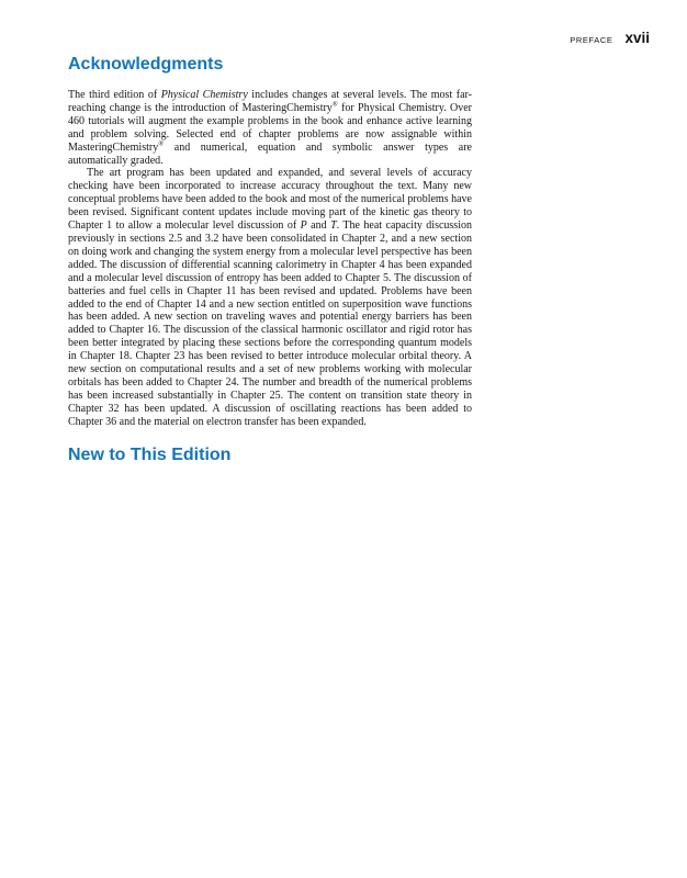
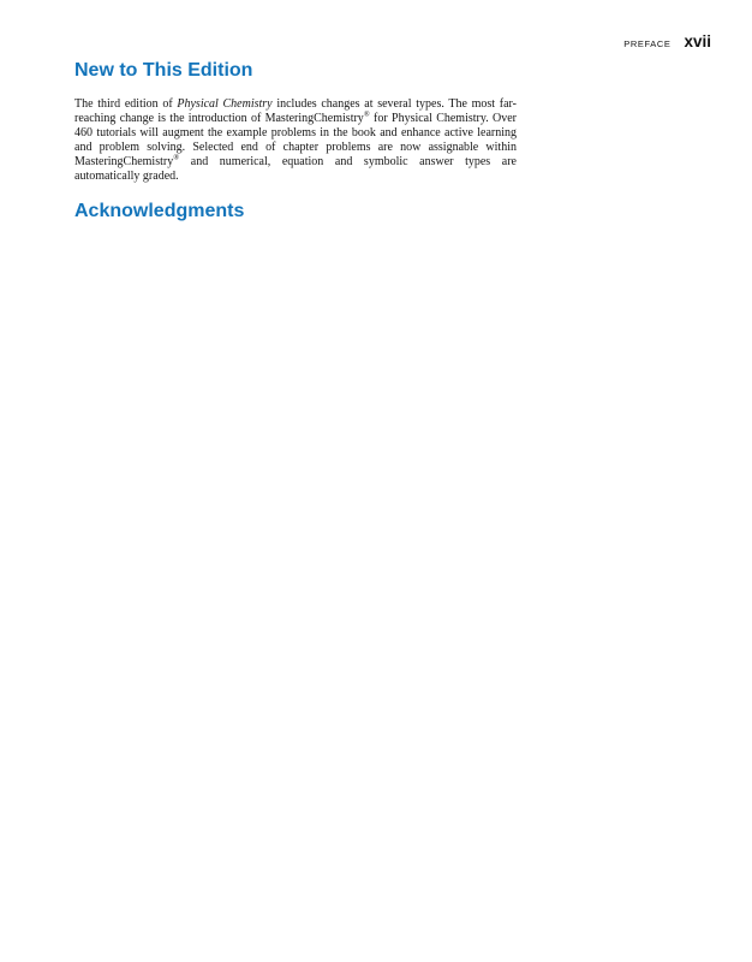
  PREFACE
  xvii
- Acknowledgments
+ New to This Edition
- The third edition of Physical Chemistry includes changes at several levels. The most far-reaching change is the introduction of MasteringChemistry for Physical Chemistry. Over 460 tutorials will augment the example problems in the book and enhance active learning and problem solving. Selected end of chapter problems are now assignable within MasteringChemistry and numerical, equation and symbolic answer types are automatically graded.
+ The third edition of Physical Chemistry includes changes at several types. The most far-reaching change is the introduction of MasteringChemistry for Physical Chemistry. Over 460 tutorials will augment the example problems in the book and enhance active learning and problem solving. Selected end of chapter problems are now assignable within MasteringChemistry and numerical, equation and symbolic answer types are automatically graded.
- The art program has been updated and expanded, and several levels of accuracy checking have been incorporated to increase accuracy throughout the text. Many new conceptual problems have been added to the book and most of the numerical problems have been revised. Significant content updates include moving part of the kinetic gas theory to Chapter 1 to allow a molecular level discussion of P and T. The heat capacity discussion previously in sections 2.5 and 3.2 have been consolidated in Chapter 2, and a new section on doing work and changing the system energy from a molecular level perspective has been added. The discussion of differential scanning calorimetry in Chapter 4 has been expanded and a molecular level discussion of entropy has been added to Chapter 5. The discussion of batteries and fuel cells in Chapter 11 has been revised and updated. Problems have been added to the end of Chapter 14 and a new section entitled on superposition wave functions has been added. A new section on traveling waves and potential energy barriers has been added to Chapter 16. The discussion of the classical harmonic oscillator and rigid rotor has been better integrated by placing these sections before the corresponding quantum models in Chapter 18. Chapter 23 has been revised to better introduce molecular orbital theory. A new section on computational results and a set of new problems working with molecular orbitals has been added to Chapter 24. The number and breadth of the numerical problems has been increased substantially in Chapter 25. The content on transition state theory in Chapter 32 has been updated. A discussion of oscillating reactions has been added to Chapter 36 and the material on electron transfer has been expanded.
- New to This Edition
+ Acknowledgments
